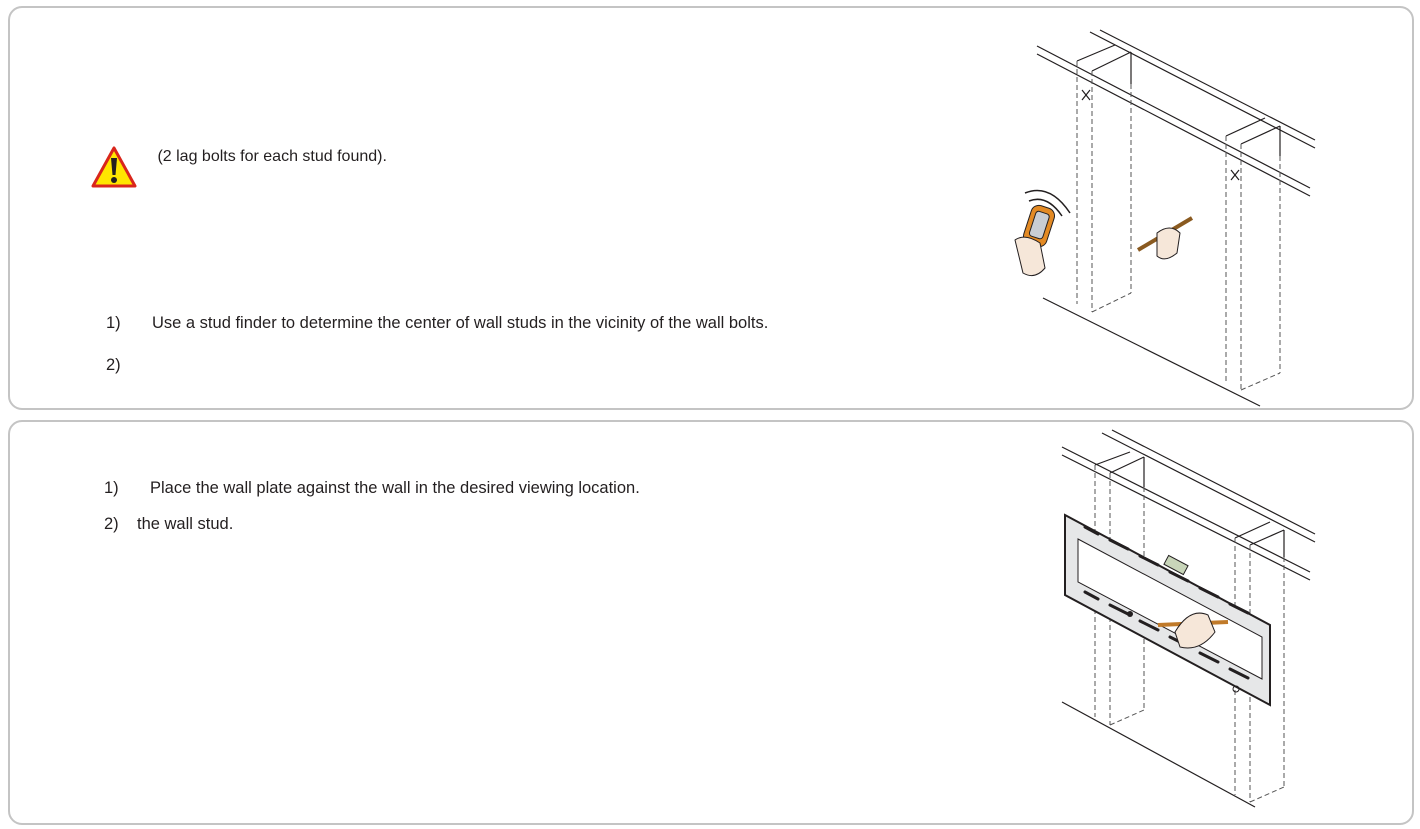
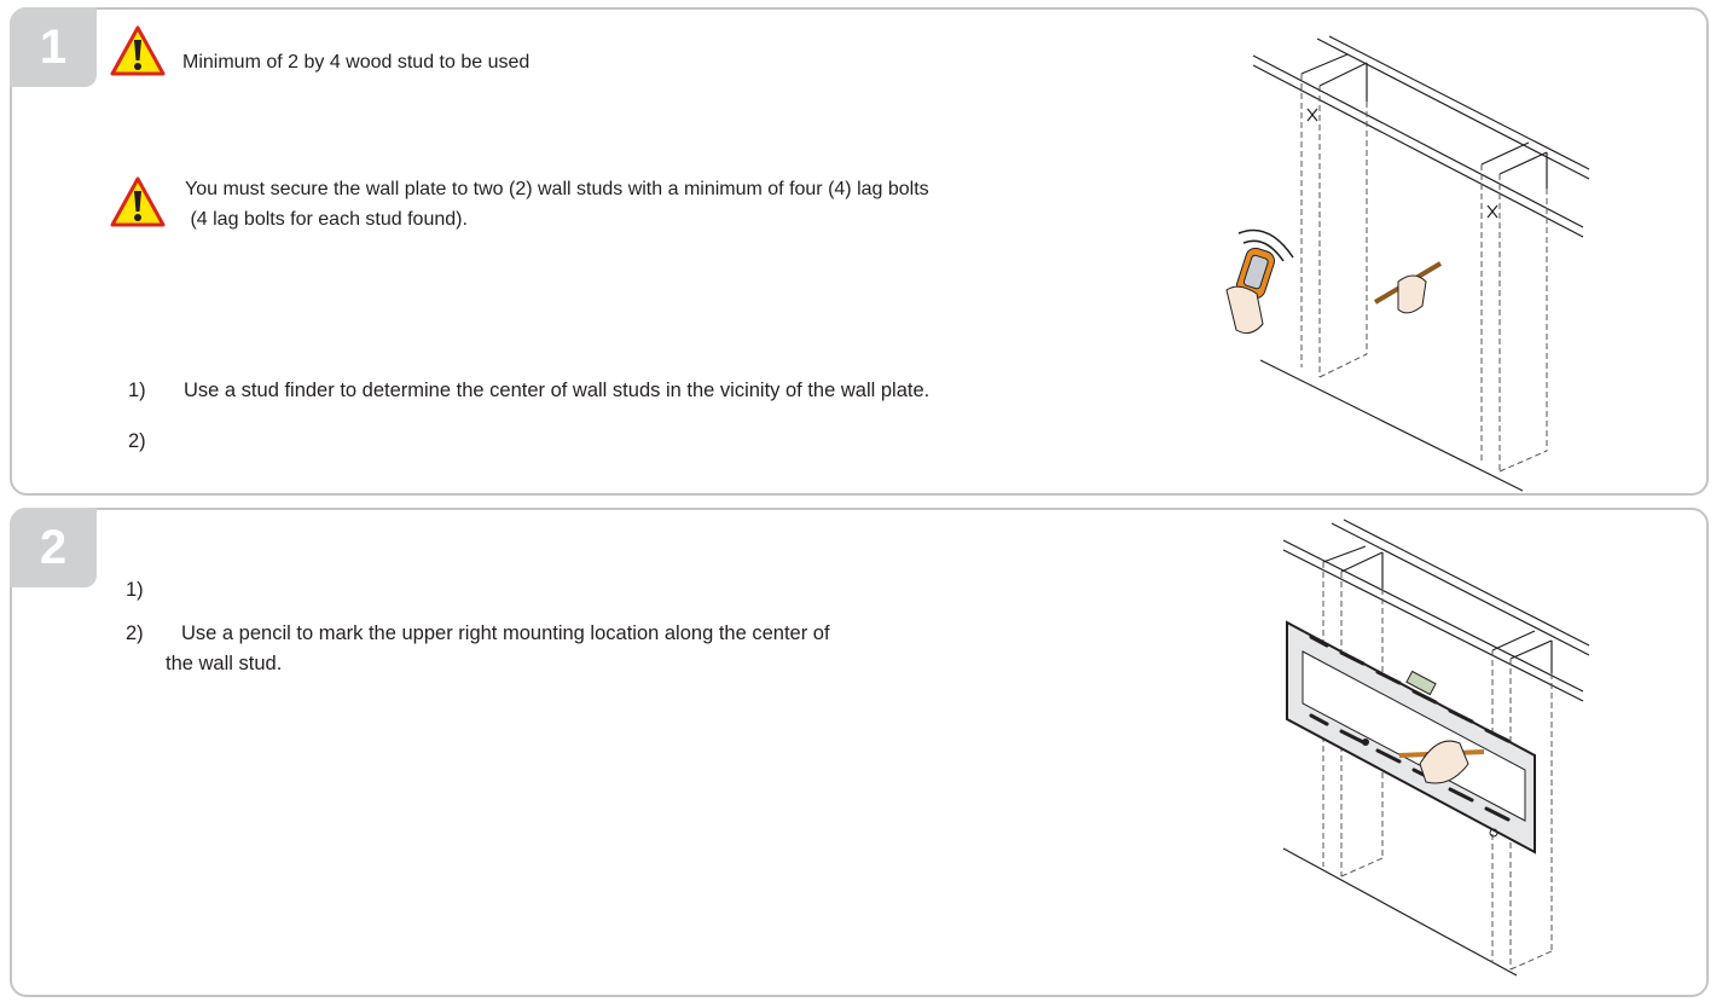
+ 1
+ Minimum of 2 by 4 wood stud to be used
+ You must secure the wall plate to two (2) wall studs with a minimum of four (4) lag bolts
- (2 lag bolts for each stud found).
+ (4 lag bolts for each stud found).
  1)
- Use a stud finder to determine the center of wall studs in the vicinity of the wall bolts.
+ Use a stud finder to determine the center of wall studs in the vicinity of the wall plate.
  2)
+ 2
  1)
- Place the wall plate against the wall in the desired viewing location.
  2)
+ Use a pencil to mark the upper right mounting location along the center of
  the wall stud.
